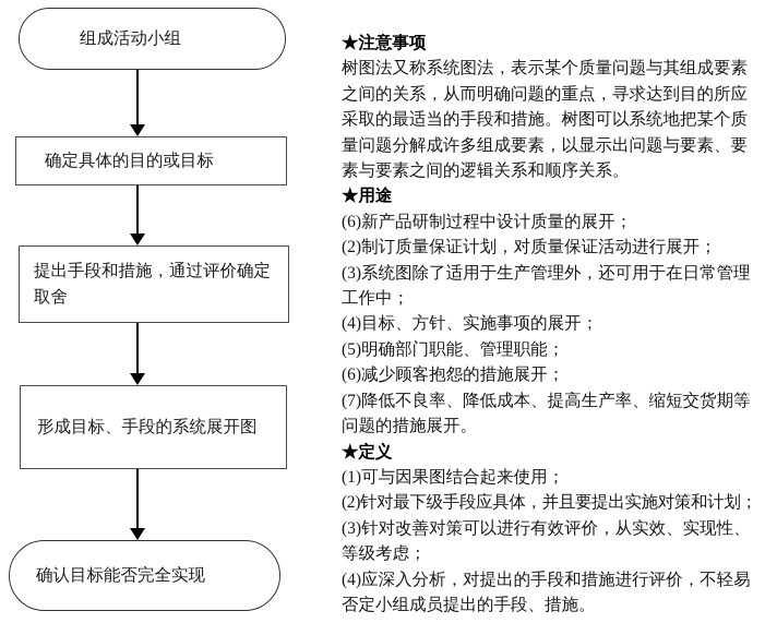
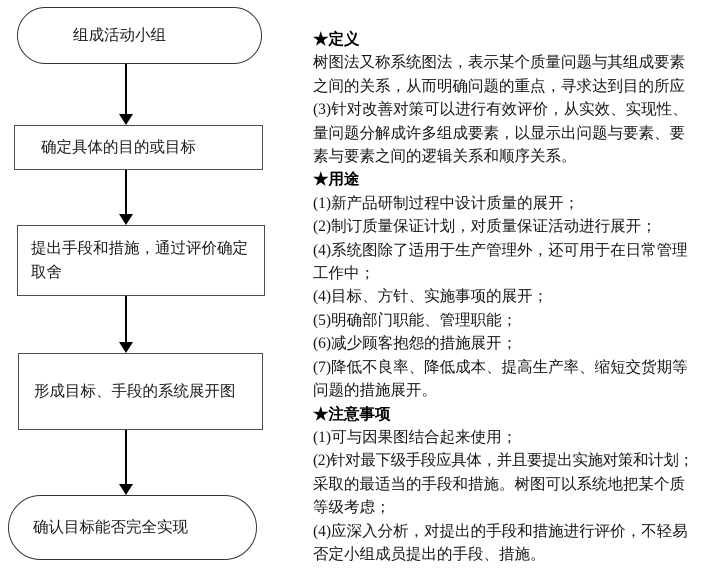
  组成活动小组
  确定具体的目的或目标
  提出手段和措施，通过评价确定
  取舍
  形成目标、手段的系统展开图
  确认目标能否完全实现
- ★注意事项
+ ★定义
  树图法又称系统图法，表示某个质量问题与其组成要素
  之间的关系，从而明确问题的重点，寻求达到目的所应
- 采取的最适当的手段和措施。树图可以系统地把某个质
+ (3)针对改善对策可以进行有效评价，从实效、实现性、
  量问题分解成许多组成要素，以显示出问题与要素、要
  素与要素之间的逻辑关系和顺序关系。
  ★用途
- (6)新产品研制过程中设计质量的展开；
+ (1)新产品研制过程中设计质量的展开；
  (2)制订质量保证计划，对质量保证活动进行展开；
- (3)系统图除了适用于生产管理外，还可用于在日常管理
+ (4)系统图除了适用于生产管理外，还可用于在日常管理
  工作中；
  (4)目标、方针、实施事项的展开；
  (5)明确部门职能、管理职能；
  (6)减少顾客抱怨的措施展开；
  (7)降低不良率、降低成本、提高生产率、缩短交货期等
  问题的措施展开。
- ★定义
+ ★注意事项
  (1)可与因果图结合起来使用；
  (2)针对最下级手段应具体，并且要提出实施对策和计划；
- (3)针对改善对策可以进行有效评价，从实效、实现性、
+ 采取的最适当的手段和措施。树图可以系统地把某个质
  等级考虑；
  (4)应深入分析，对提出的手段和措施进行评价，不轻易
  否定小组成员提出的手段、措施。
